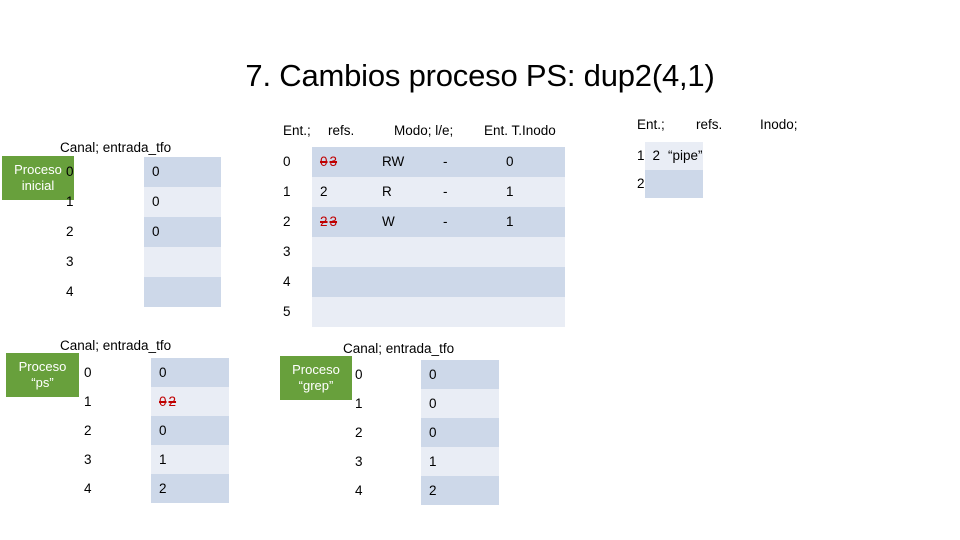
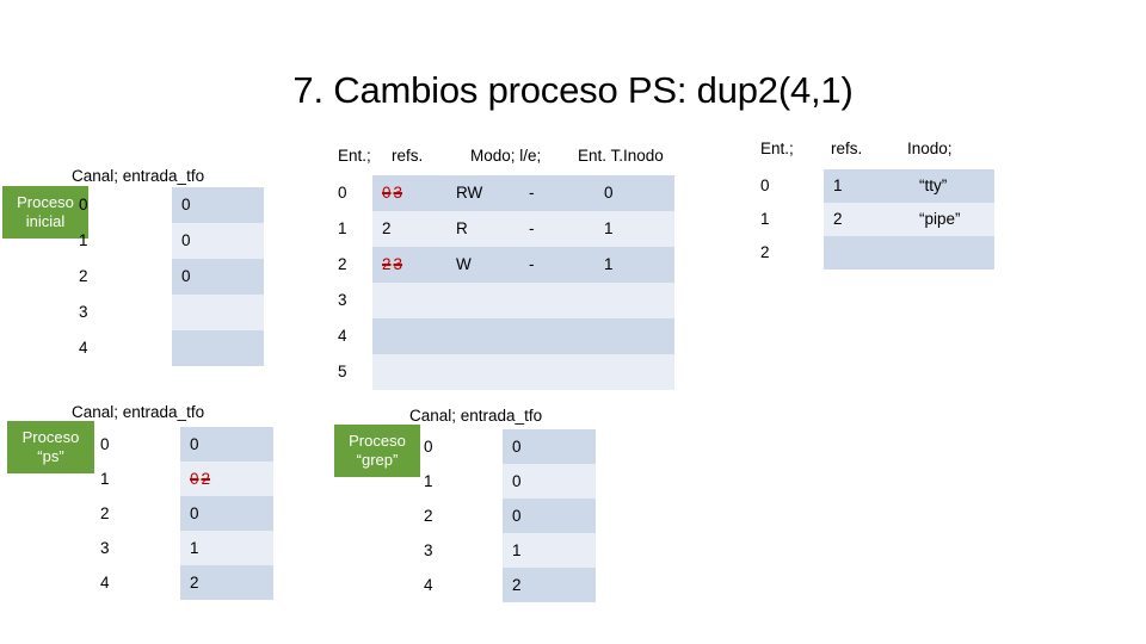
  7. Cambios proceso PS: dup2(4,1)
  Canal; entrada_tfo
  Proceso
  inicial
  0	0
  1	0
  2	0
  3
  4
  Ent.;
  refs.
  Modo; l/e;
  Ent. T.Inodo
  0	0 3	RW	-	0
  1	2	R	-	1
  2	2 3	W	-	1
  3
  4
  5
  Ent.;
  refs.
  Inodo;
+ 0	1	“tty”
  1	2	“pipe”
  2
  Canal; entrada_tfo
  Proceso
  “ps”
  0	0
  1	0 2
  2	0
  3	1
  4	2
  Canal; entrada_tfo
  Proceso
  “grep”
  0	0
  1	0
  2	0
  3	1
  4	2
